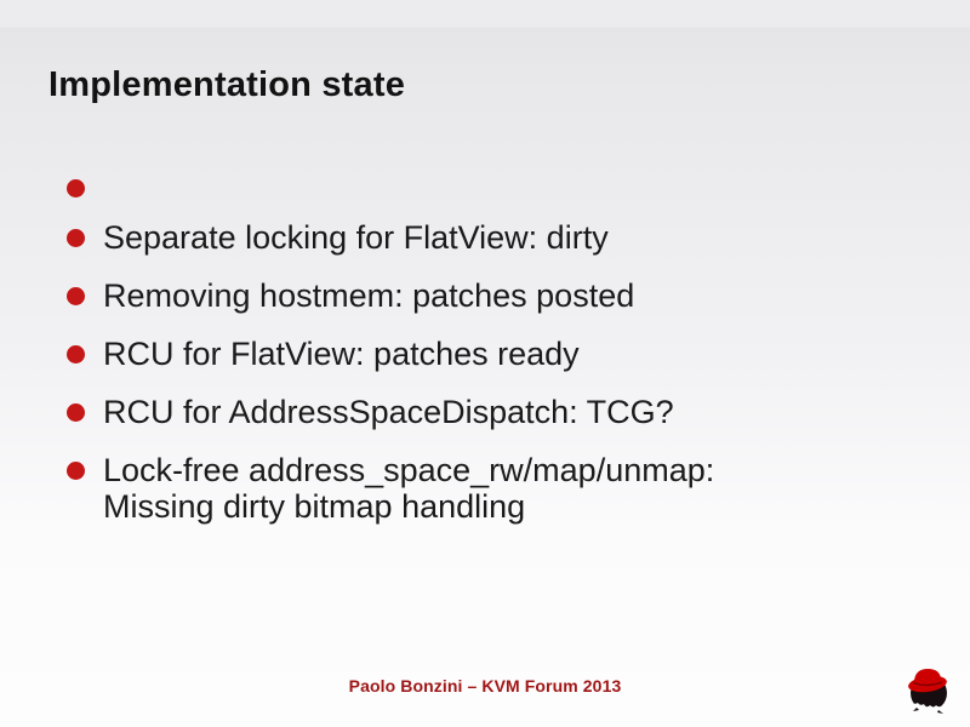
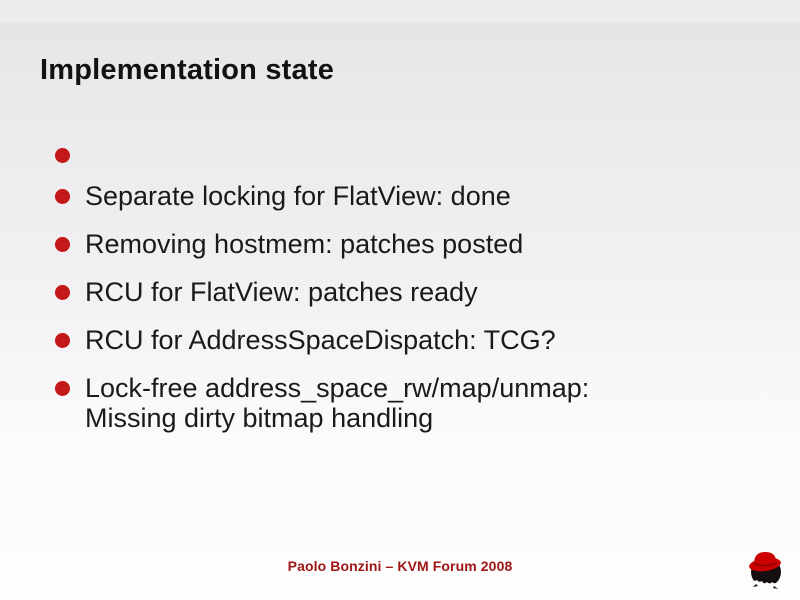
  Implementation state
- Separate locking for FlatView: dirty
+ Separate locking for FlatView: done
  Removing hostmem: patches posted
  RCU for FlatView: patches ready
  RCU for AddressSpaceDispatch: TCG?
  Lock-free address_space_rw/map/unmap:
  Missing dirty bitmap handling
- Paolo Bonzini – KVM Forum 2013
+ Paolo Bonzini – KVM Forum 2008
